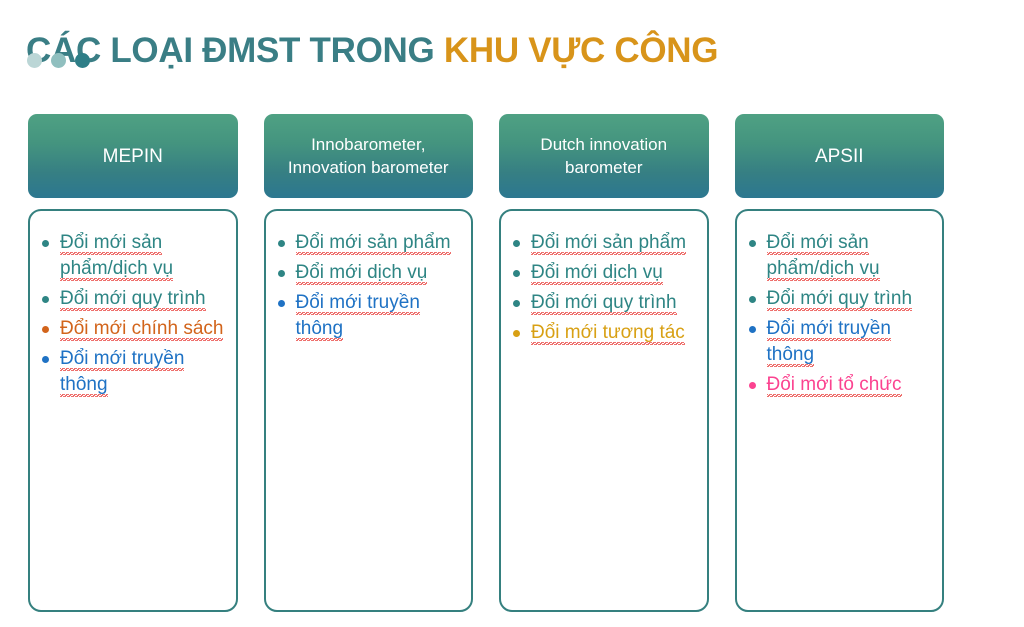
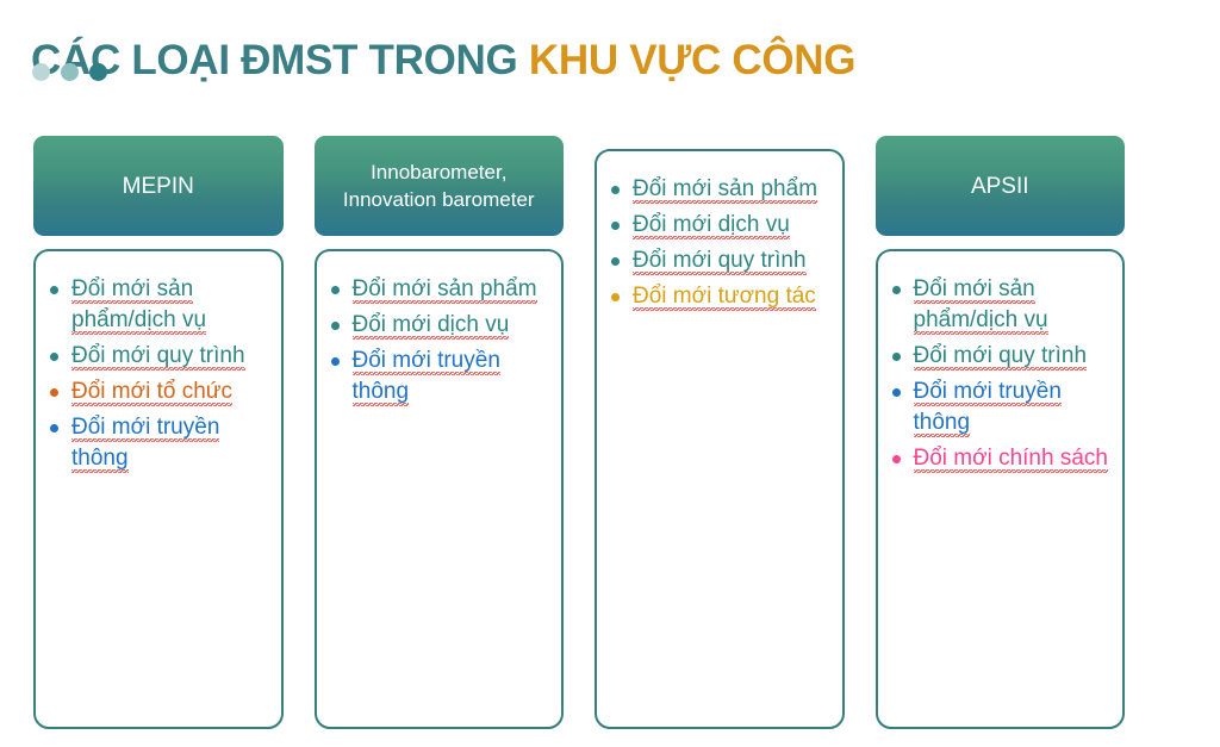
  CÁC LOẠI ĐMST TRONG KHU VỰC CÔNG
  MEPIN
  Đổi mới sản phẩm/dịch vụ
  Đổi mới quy trình
- Đổi mới chính sách
+ Đổi mới tổ chức
  Đổi mới truyền thông
  Innobarometer, Innovation barometer
  Đổi mới sản phẩm
  Đổi mới dịch vụ
  Đổi mới truyền thông
- Dutch innovation barometer
  Đổi mới sản phẩm
  Đổi mới dịch vụ
  Đổi mới quy trình
  Đổi mới tương tác
  APSII
  Đổi mới sản phẩm/dịch vụ
  Đổi mới quy trình
  Đổi mới truyền thông
- Đổi mới tổ chức
+ Đổi mới chính sách
